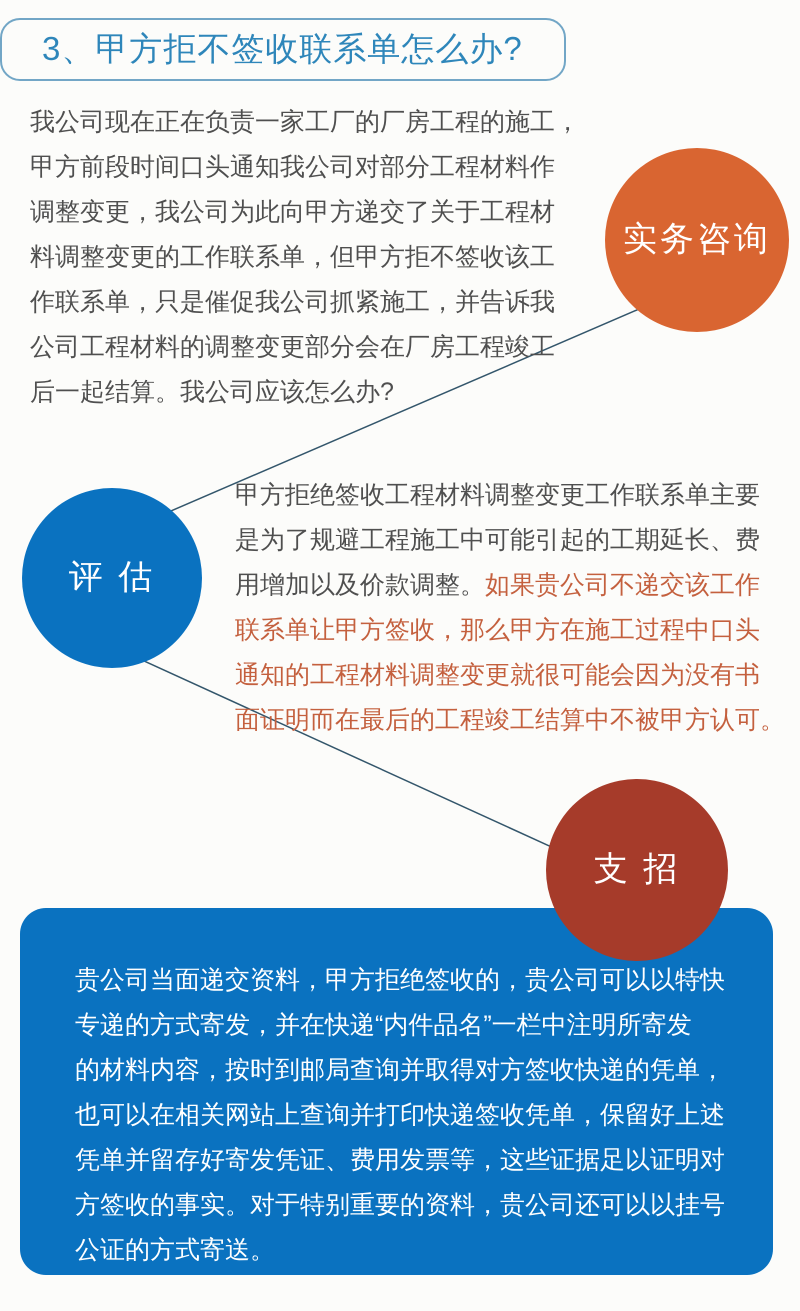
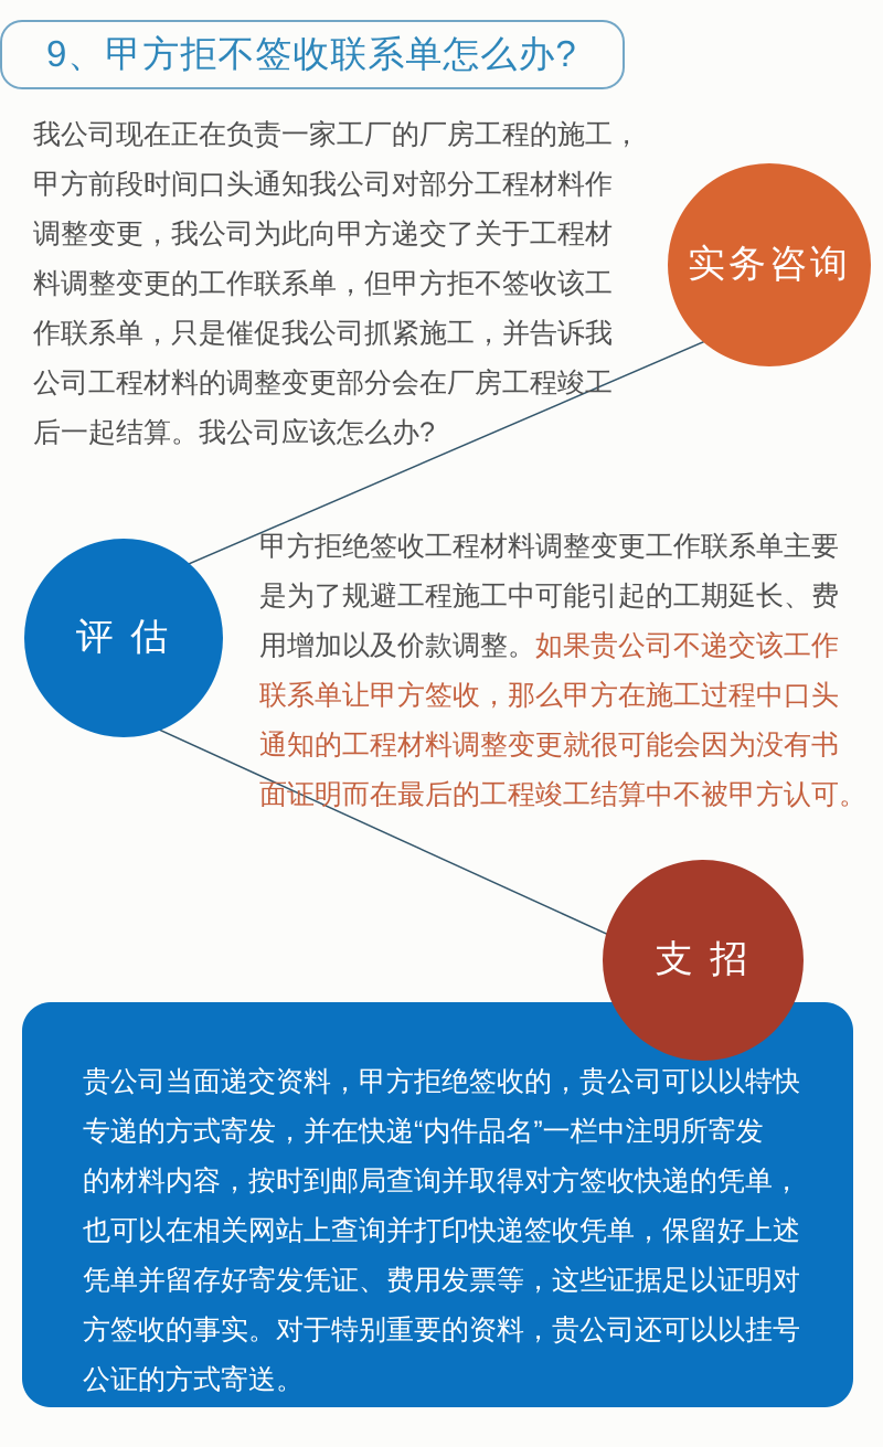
- 3、甲方拒不签收联系单怎么办?
+ 9、甲方拒不签收联系单怎么办?
  我公司现在正在负责一家工厂的厂房工程的施工，
  甲方前段时间口头通知我公司对部分工程材料作
  调整变更，我公司为此向甲方递交了关于工程材
  料调整变更的工作联系单，但甲方拒不签收该工
  作联系单，只是催促我公司抓紧施工，并告诉我
  公司工程材料的调整变更部分会在厂房工程竣工
  后一起结算。我公司应该怎么办?
  实务咨询
  评 估
  甲方拒绝签收工程材料调整变更工作联系单主要
  是为了规避工程施工中可能引起的工期延长、费
  用增加以及价款调整。如果贵公司不递交该工作
  联系单让甲方签收，那么甲方在施工过程中口头
  通知的工程材料调整变更就很可能会因为没有书
  面证明而在最后的工程竣工结算中不被甲方认可。
  支 招
  贵公司当面递交资料，甲方拒绝签收的，贵公司可以以特快
  专递的方式寄发，并在快递“内件品名”一栏中注明所寄发
  的材料内容，按时到邮局查询并取得对方签收快递的凭单，
  也可以在相关网站上查询并打印快递签收凭单，保留好上述
  凭单并留存好寄发凭证、费用发票等，这些证据足以证明对
  方签收的事实。对于特别重要的资料，贵公司还可以以挂号
  公证的方式寄送。
